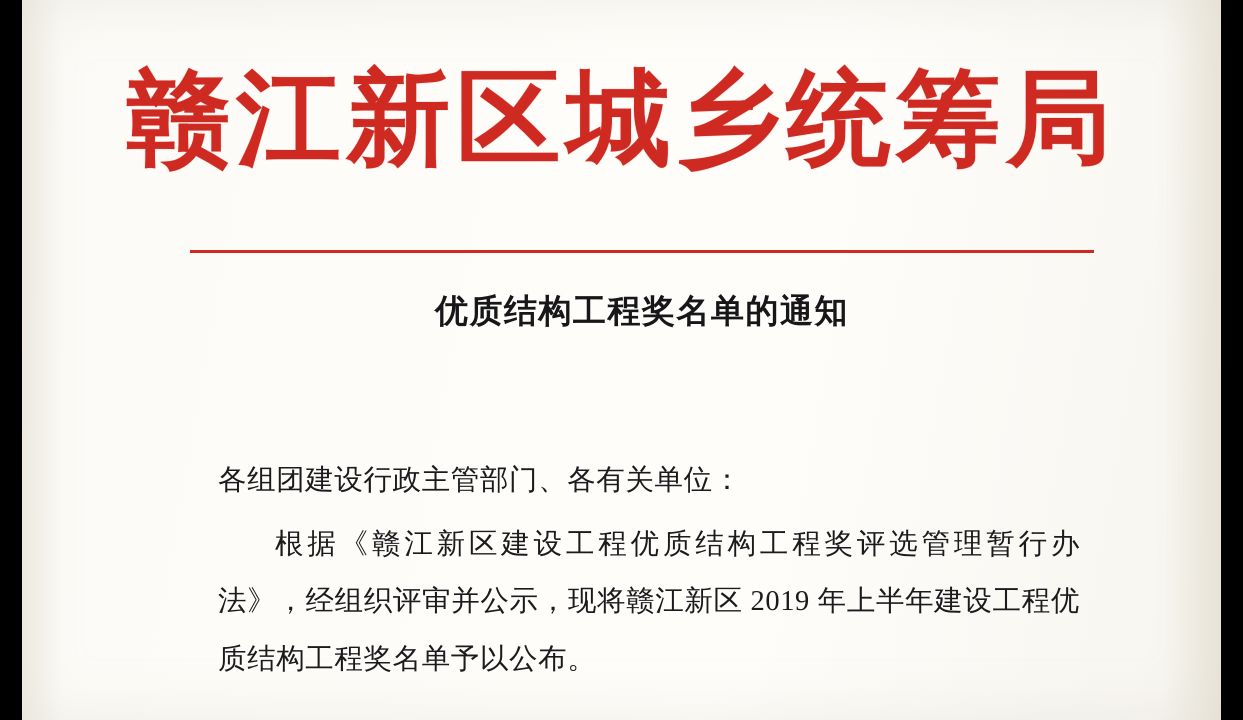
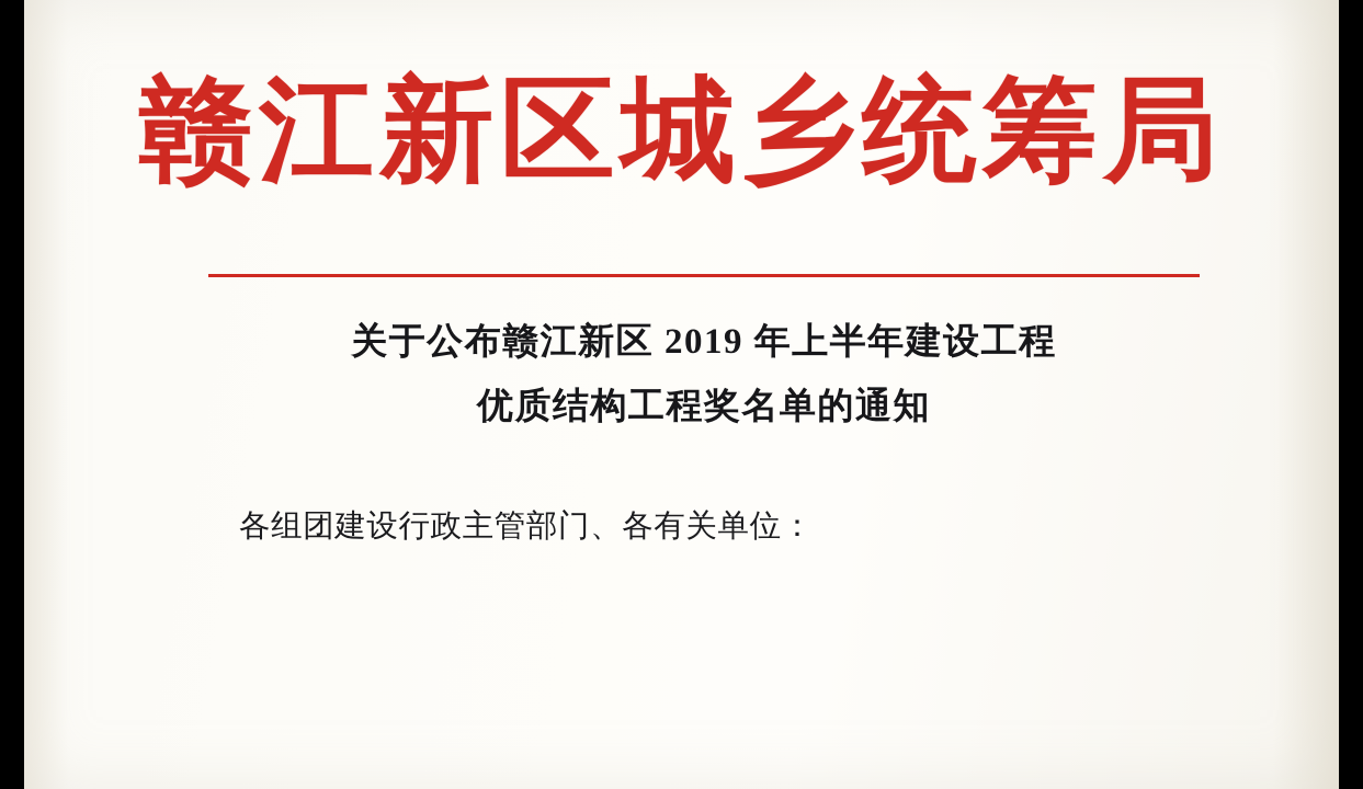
  赣江新区城乡统筹局
+ 关于公布赣江新区 2019 年上半年建设工程
  优质结构工程奖名单的通知
  各组团建设行政主管部门、各有关单位：
- 根据《赣江新区建设工程优质结构工程奖评选管理暂行办法》，经组织评审并公示，现将赣江新区 2019 年上半年建设工程优质结构工程奖名单予以公布。
